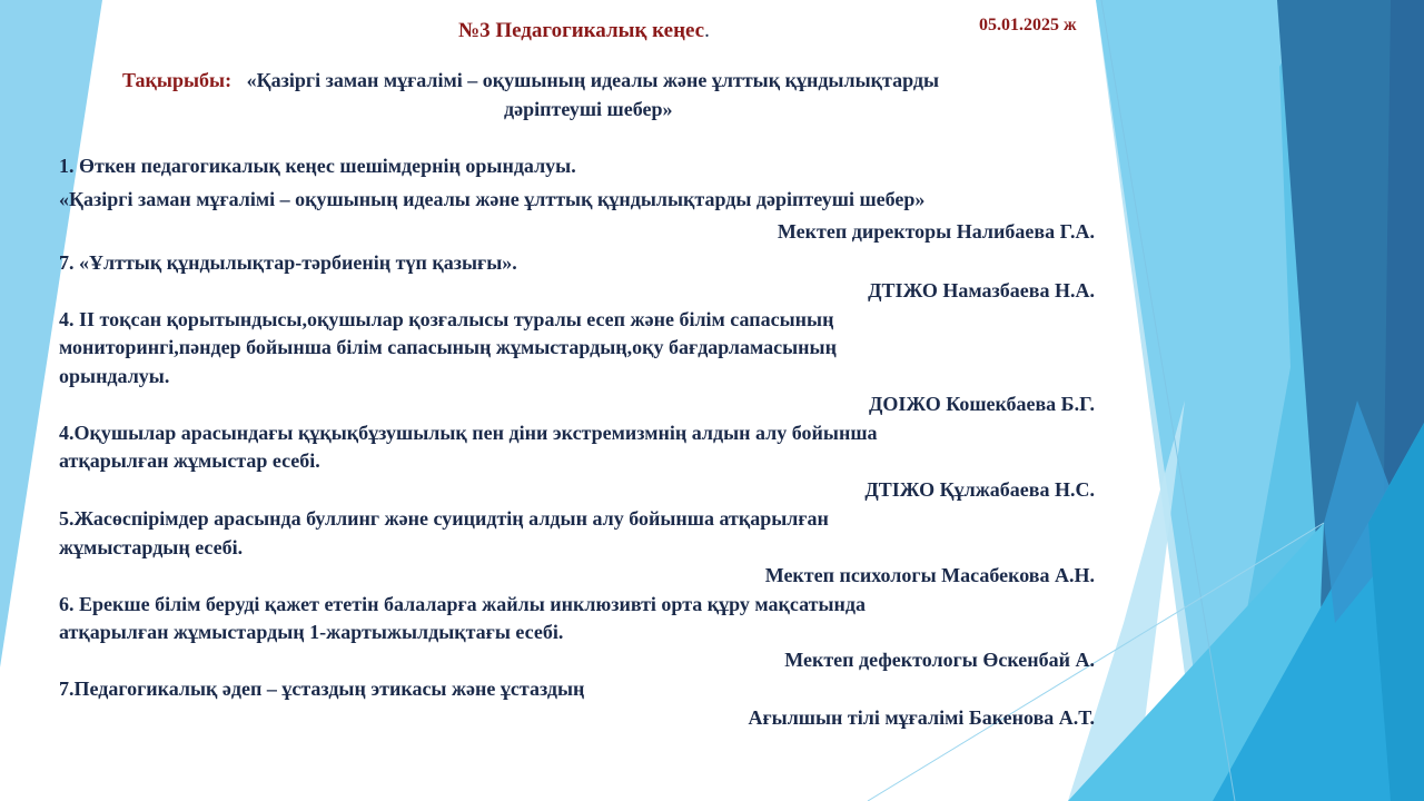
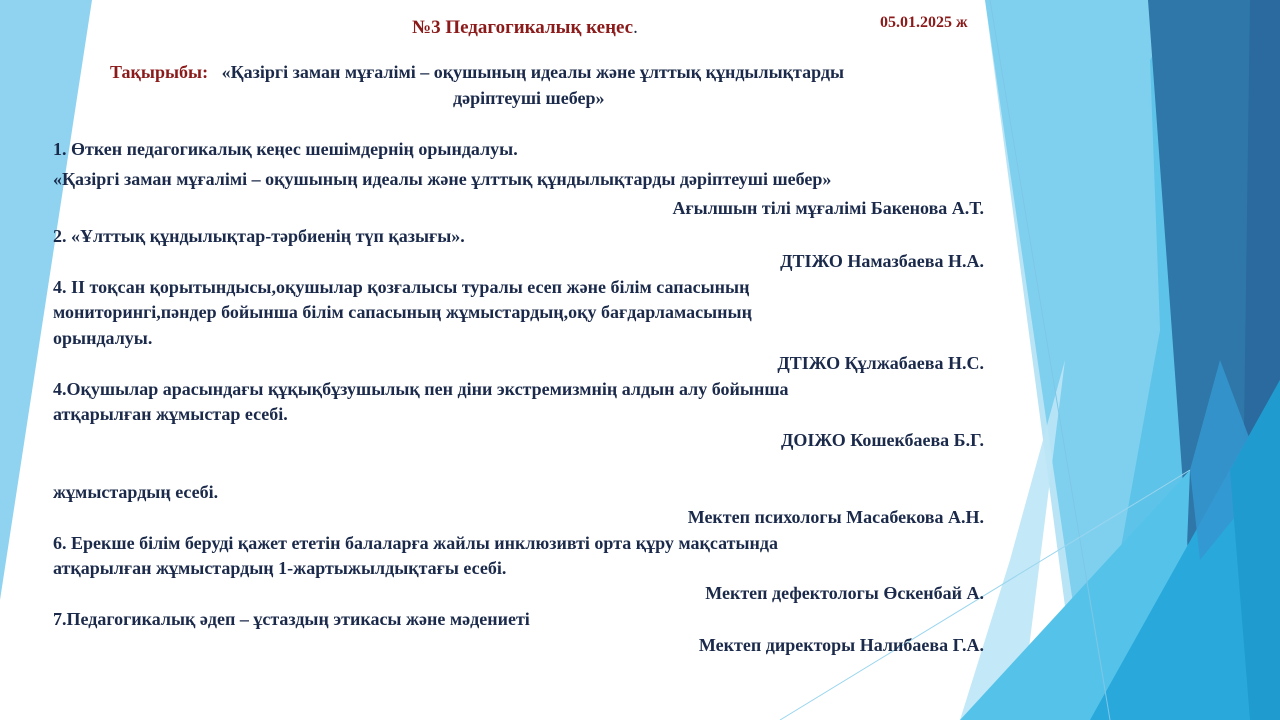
  №3 Педагогикалық кеңес.
  05.01.2025 ж
  Тақырыбы: «Қазіргі заман мұғалімі – оқушының идеалы және ұлттық құндылықтарды
  дәріптеуші шебер»
  1. Өткен педагогикалық кеңес шешімдернің орындалуы.
  «Қазіргі заман мұғалімі – оқушының идеалы және ұлттық құндылықтарды дәріптеуші шебер»
- Мектеп директоры Налибаева Г.А.
+ Ағылшын тілі мұғалімі Бакенова А.Т.
- 7. «Ұлттық құндылықтар-тәрбиенің түп қазығы».
+ 2. «Ұлттық құндылықтар-тәрбиенің түп қазығы».
  ДТІЖО Намазбаева Н.А.
  4. ІІ тоқсан қорытындысы,оқушылар қозғалысы туралы есеп және білім сапасының
  мониторингі,пәндер бойынша білім сапасының жұмыстардың,оқу бағдарламасының
  орындалуы.
- ДОІЖО Кошекбаева Б.Г.
+ ДТІЖО Құлжабаева Н.С.
  4.Оқушылар арасындағы құқықбұзушылық пен діни экстремизмнің алдын алу бойынша
  атқарылған жұмыстар есебі.
- ДТІЖО Құлжабаева Н.С.
+ ДОІЖО Кошекбаева Б.Г.
- 5.Жасөспірімдер арасында буллинг және суицидтің алдын алу бойынша атқарылған
  жұмыстардың есебі.
  Мектеп психологы Масабекова А.Н.
  6. Ерекше білім беруді қажет ететін балаларға жайлы инклюзивті орта құру мақсатында
  атқарылған жұмыстардың 1-жартыжылдықтағы есебі.
  Мектеп дефектологы Өскенбай А.
- 7.Педагогикалық әдеп – ұстаздың этикасы және ұстаздың
+ 7.Педагогикалық әдеп – ұстаздың этикасы және мәдениеті
- Ағылшын тілі мұғалімі Бакенова А.Т.
+ Мектеп директоры Налибаева Г.А.
